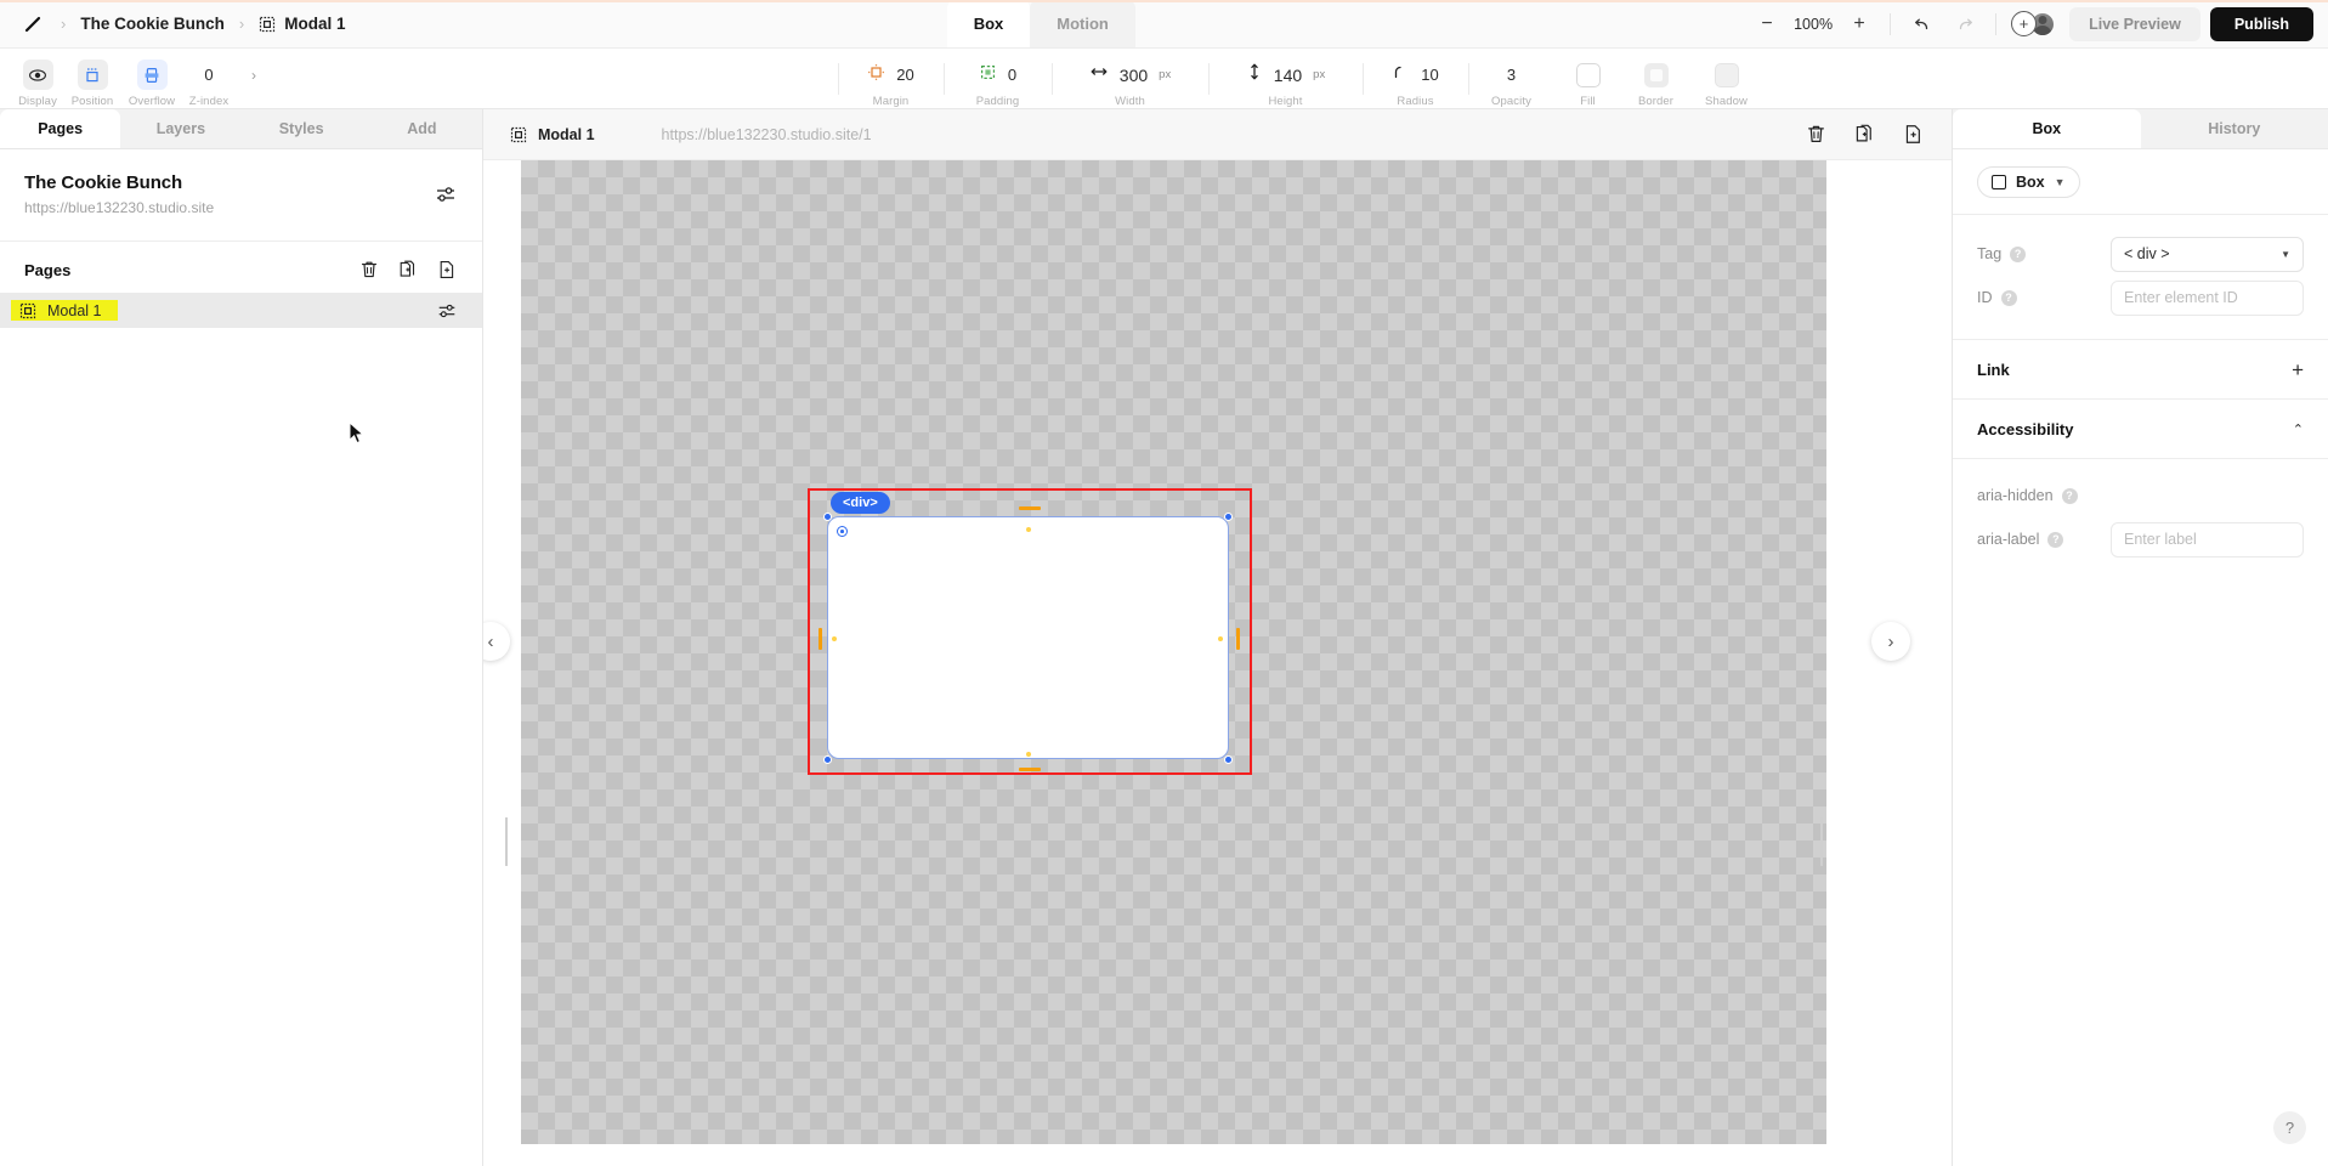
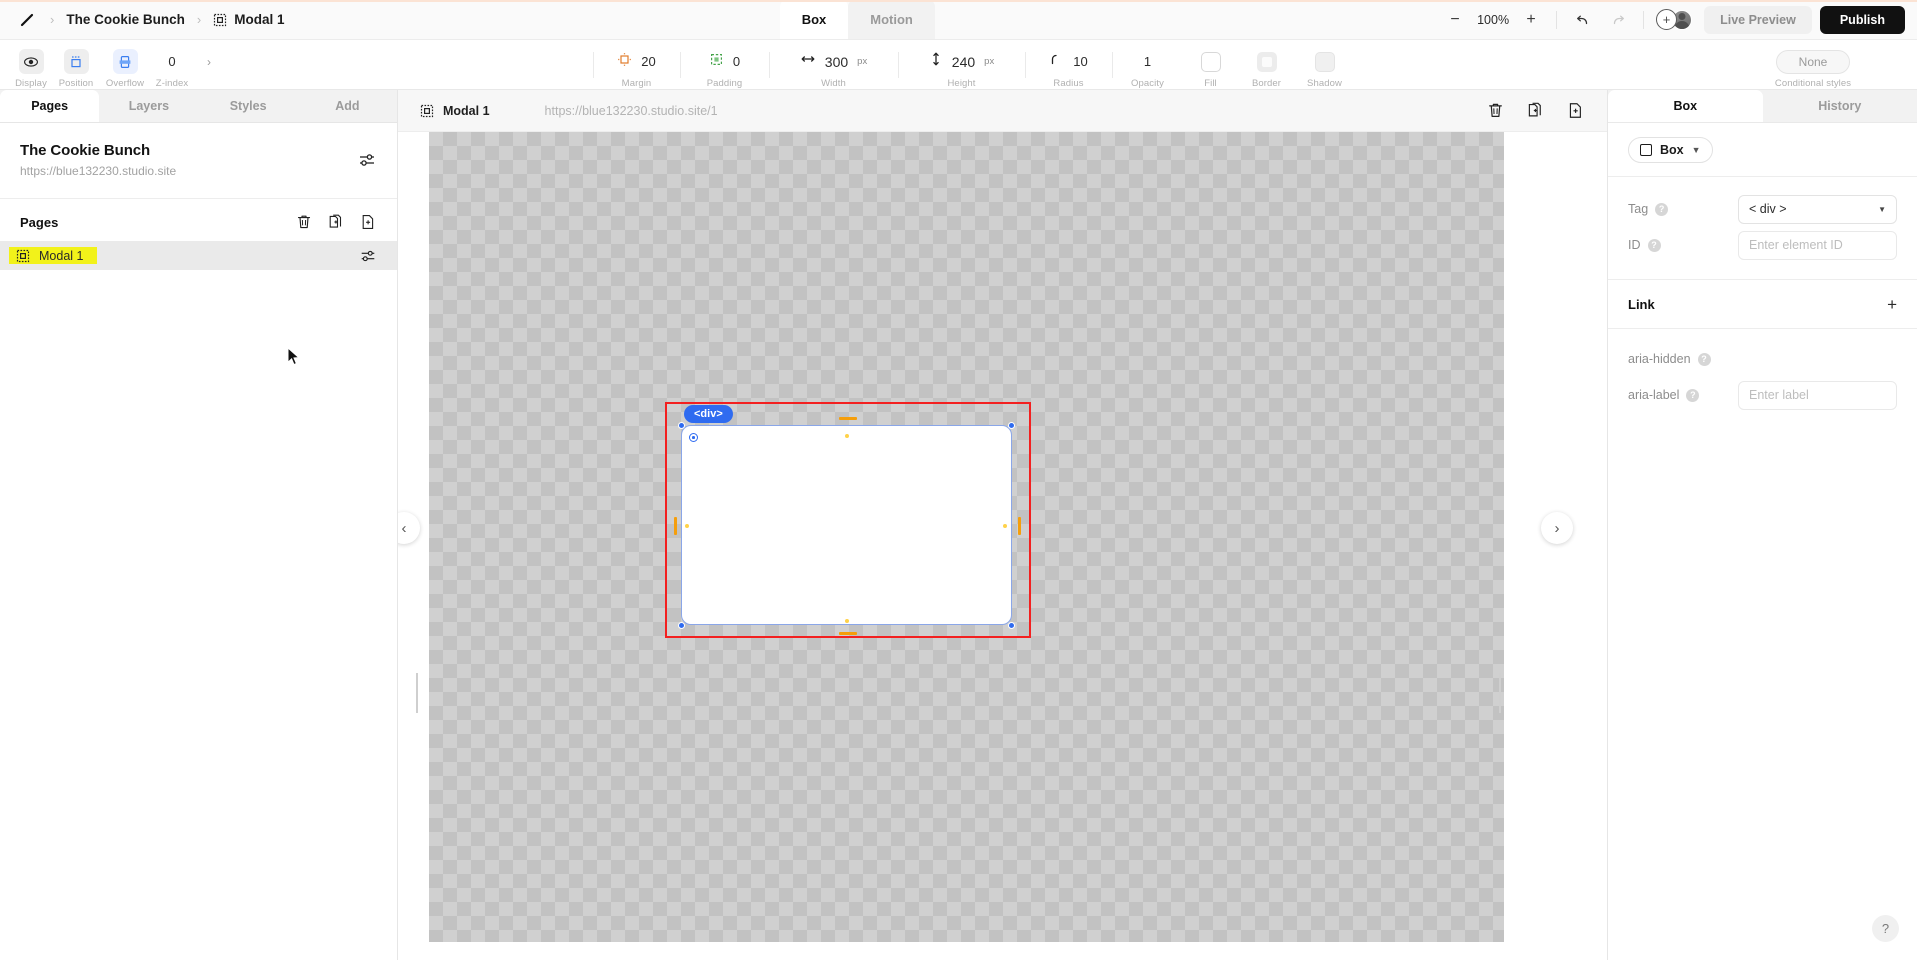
  ›
  The Cookie Bunch
  ›
  Modal 1
  Box
  Motion
  −
  100%
  +
  +
  Live Preview
  Publish
  Display
  Position
  Overflow
  0
  Z-index
  ›
  20
  Margin
  0
  Padding
  300
  px
  Width
- 140
+ 240
  px
  Height
  10
  Radius
- 3
+ 1
  Opacity
  Fill
  Border
  Shadow
+ None
+ Conditional styles
  Pages
  Layers
  Styles
  Add
  The Cookie Bunch
  https://blue132230.studio.site
  Pages
  Modal 1
  Modal 1
  https://blue132230.studio.site/1
  ‹
  ›
  <div>
  Box
  History
  Box
  ▼
  Tag
  ?
  < div >
  ▼
  ID
  ?
  Enter element ID
  Link
  +
- Accessibility
- ⌃
  aria-hidden
  ?
  aria-label
  ?
  Enter label
  ?
